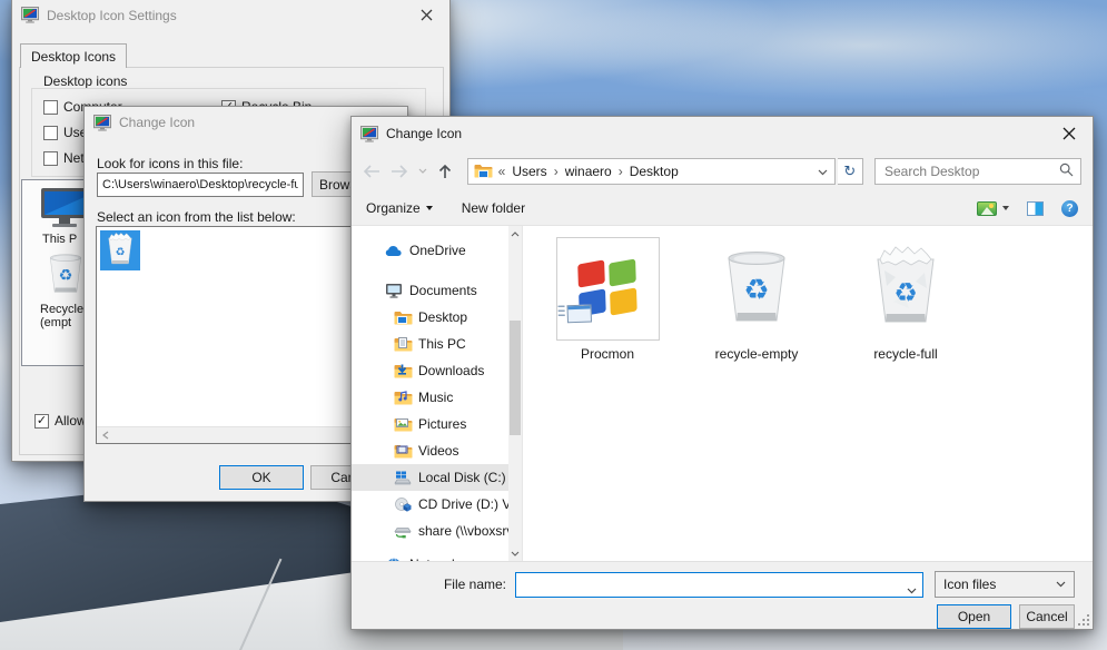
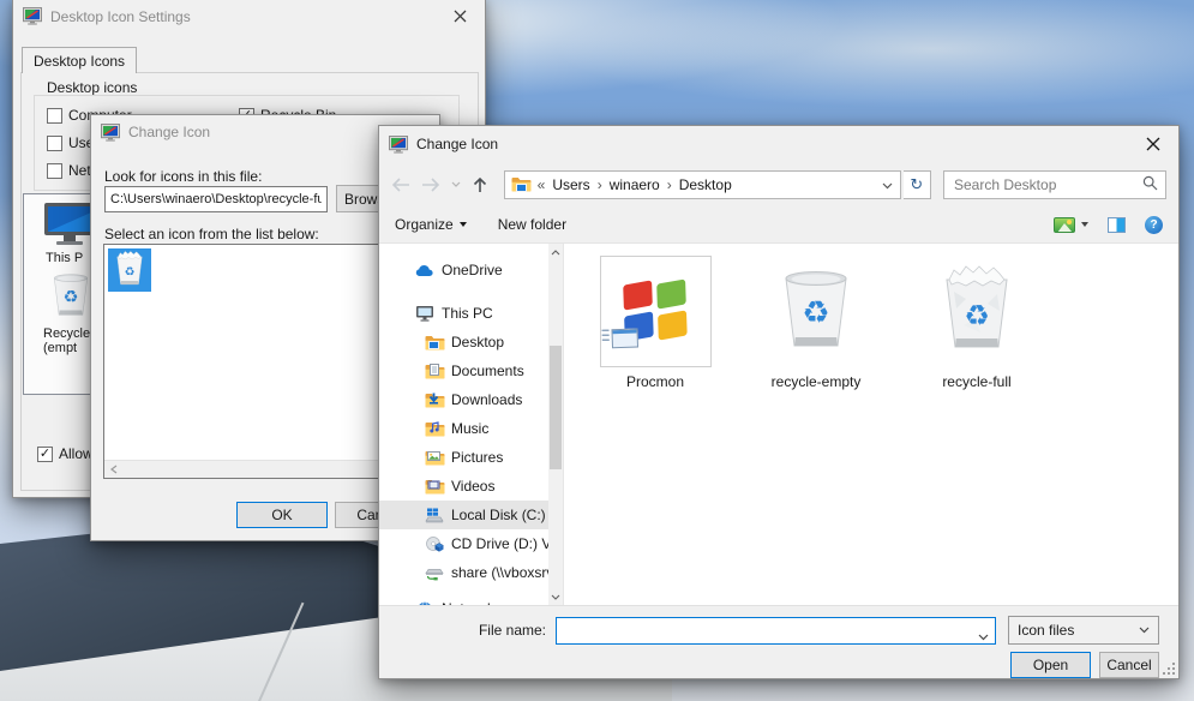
  Desktop Icon Settings
  Desktop Icons
  Desktop icons
  Net
  This P
  ♻
  Recycle
  (empt
  ✓
  Allow
  Change Icon
  Look for icons in this file:
  C:\Users\winaero\Desktop\recycle-fu
  Select an icon from the list below:
  ♻
  OK
  Change Icon
  «
  Users
  ›
  winaero
  ›
  Desktop
  ↻
  Search Desktop
  Organize
  New folder
  ?
  OneDrive
- Documents
+ This PC
  Desktop
- This PC
+ Documents
  Downloads
  Music
  Pictures
  Videos
  Local Disk (C:)
  CD Drive (D:) V
  share (\\vboxsr
  Procmon
  ♻
  recycle-empty
  ♻
  recycle-full
  File name:
  Icon files
  Open
  Cancel
